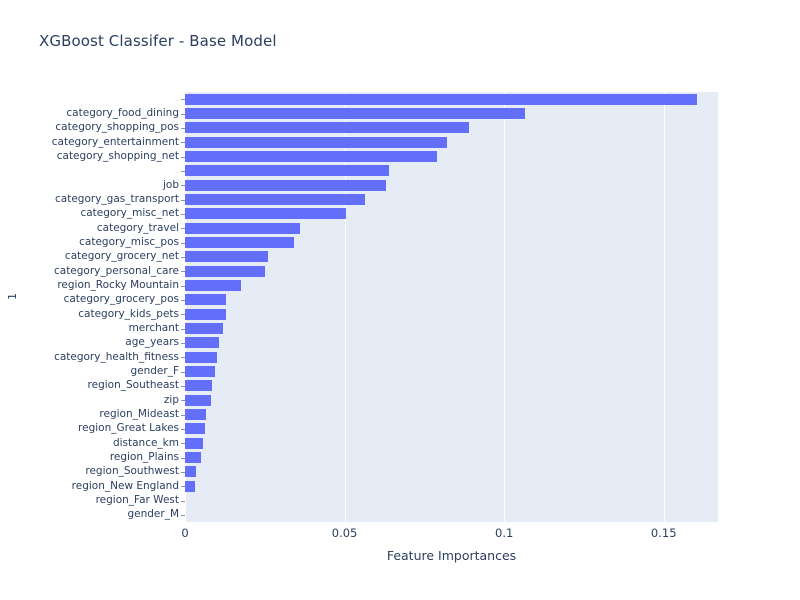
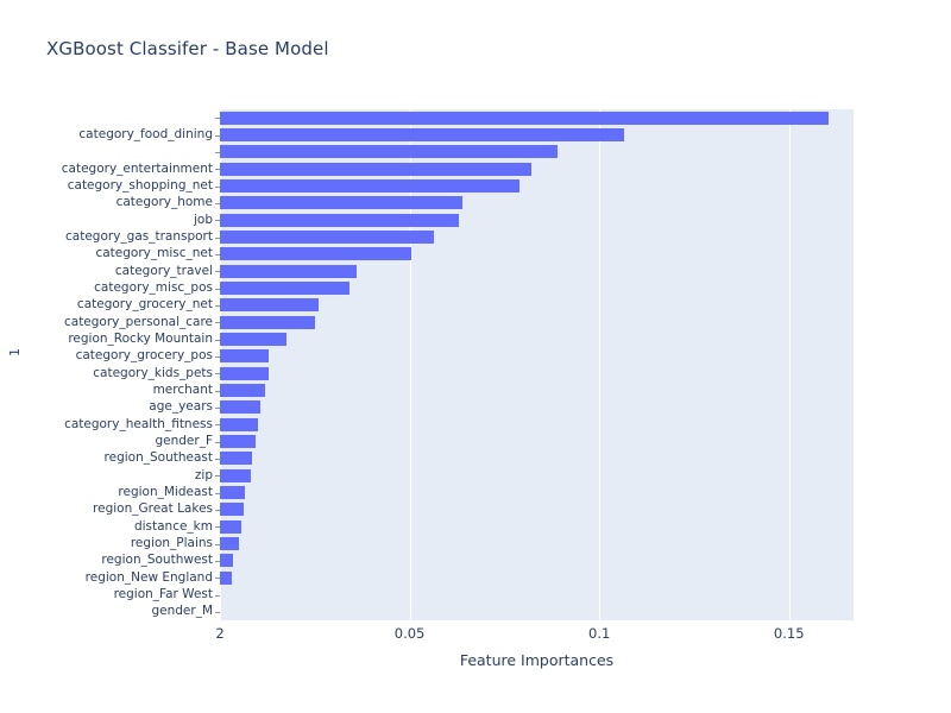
  XGBoost Classifer - Base Model
  category_food_dining
- category_shopping_pos
  category_entertainment
  category_shopping_net
+ category_home
  job
  category_gas_transport
  category_misc_net
  category_travel
  category_misc_pos
  category_grocery_net
  category_personal_care
  region_Rocky Mountain
  category_grocery_pos
  category_kids_pets
  merchant
  age_years
  category_health_fitness
  gender_F
  region_Southeast
  zip
  region_Mideast
  region_Great Lakes
  distance_km
  region_Plains
  region_Southwest
  region_New England
  region_Far West
  gender_M
- 0
+ 2
  0.05
  0.1
  0.15
  Feature Importances
